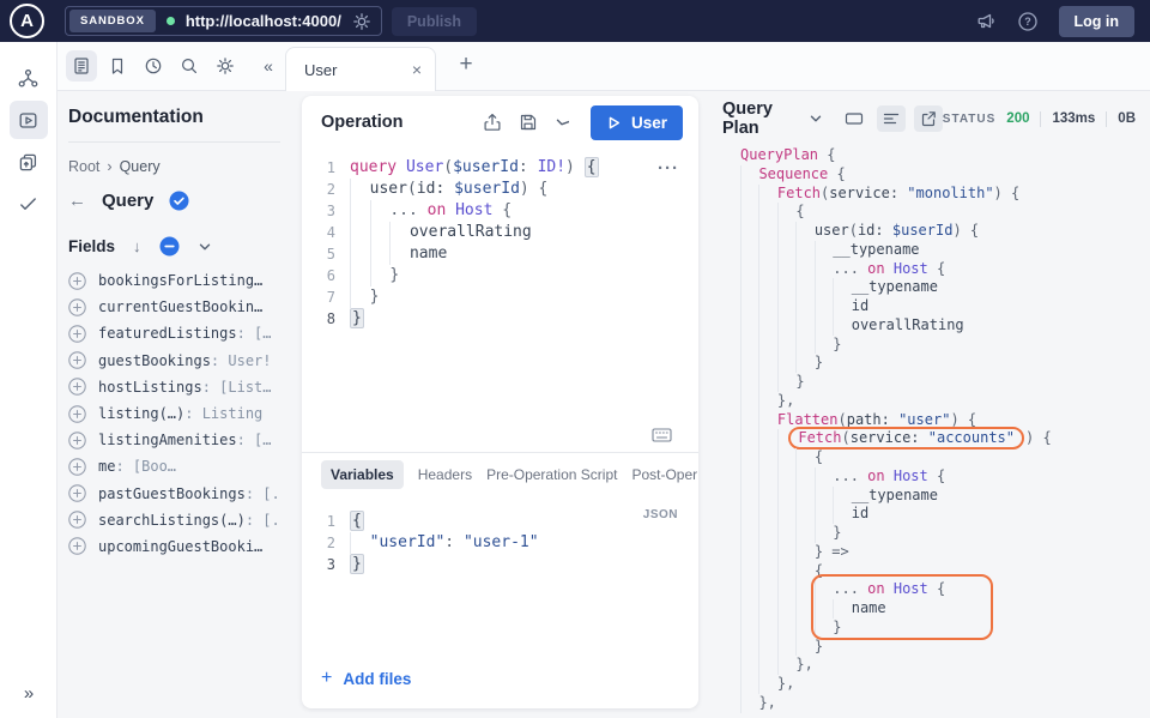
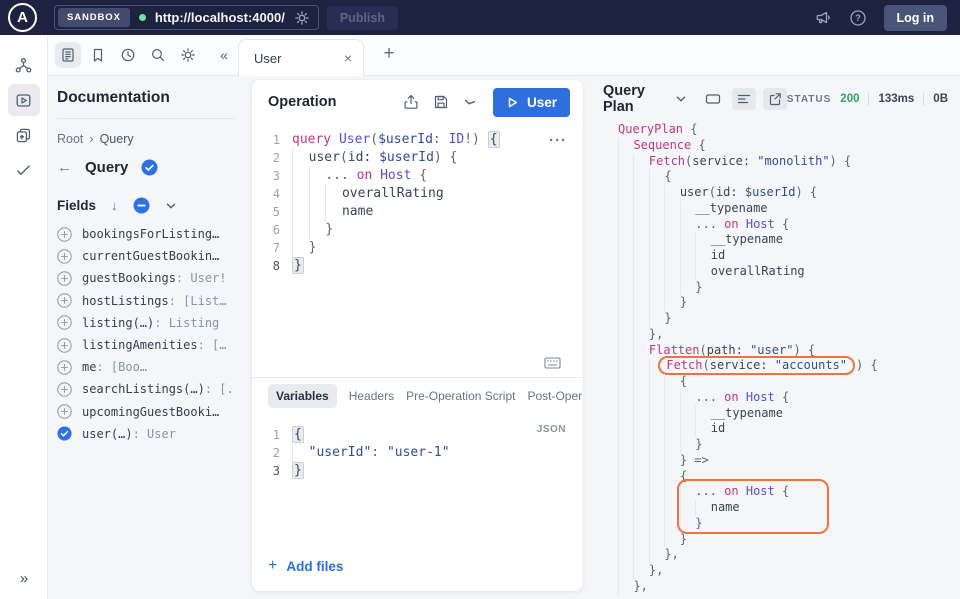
  A
  SANDBOX
  http://localhost:4000/
  Publish
  ?
  Log in
  »
  «
  User
  ×
  +
  Documentation
  Root
  ›
  Query
  ←
  Query
  Fields
  ↓
  bookingsForListing…
  currentGuestBookin…
- featuredListings: […
  guestBookings: User!
  hostListings: [List…
  listing(…): Listing
  listingAmenities: […
  me: [Boo…
- pastGuestBookings: [.
  searchListings(…): [.
  upcomingGuestBooki…
+ user(…): User
  Operation
  User
  1
  2
  3
  4
  5
  6
  7
  8
  query User($userId: ID!) {
  user(id: $userId) {
  ... on Host {
  overallRating
  name
  }
  }
  }
  ···
  Variables
  Headers
  Pre-Operation Script
  Post-Oper
  JSON
  1
  2
  3
  {
  "userId": "user-1"
  }
  +
  Add files
  Query Plan
  STATUS
  200
  133ms
  0B
  QueryPlan {
  Sequence {
  Fetch(service: "monolith") {
  {
  user(id: $userId) {
  __typename
  ... on Host {
  __typename
  id
  overallRating
  }
  }
  }
  },
  Flatten(path: "user") {
  Fetch(service: "accounts" ) {
  {
  ... on Host {
  __typename
  id
  }
  } =>
  {
  ... on Host {
  name
  }
  }
  },
  },
  },
